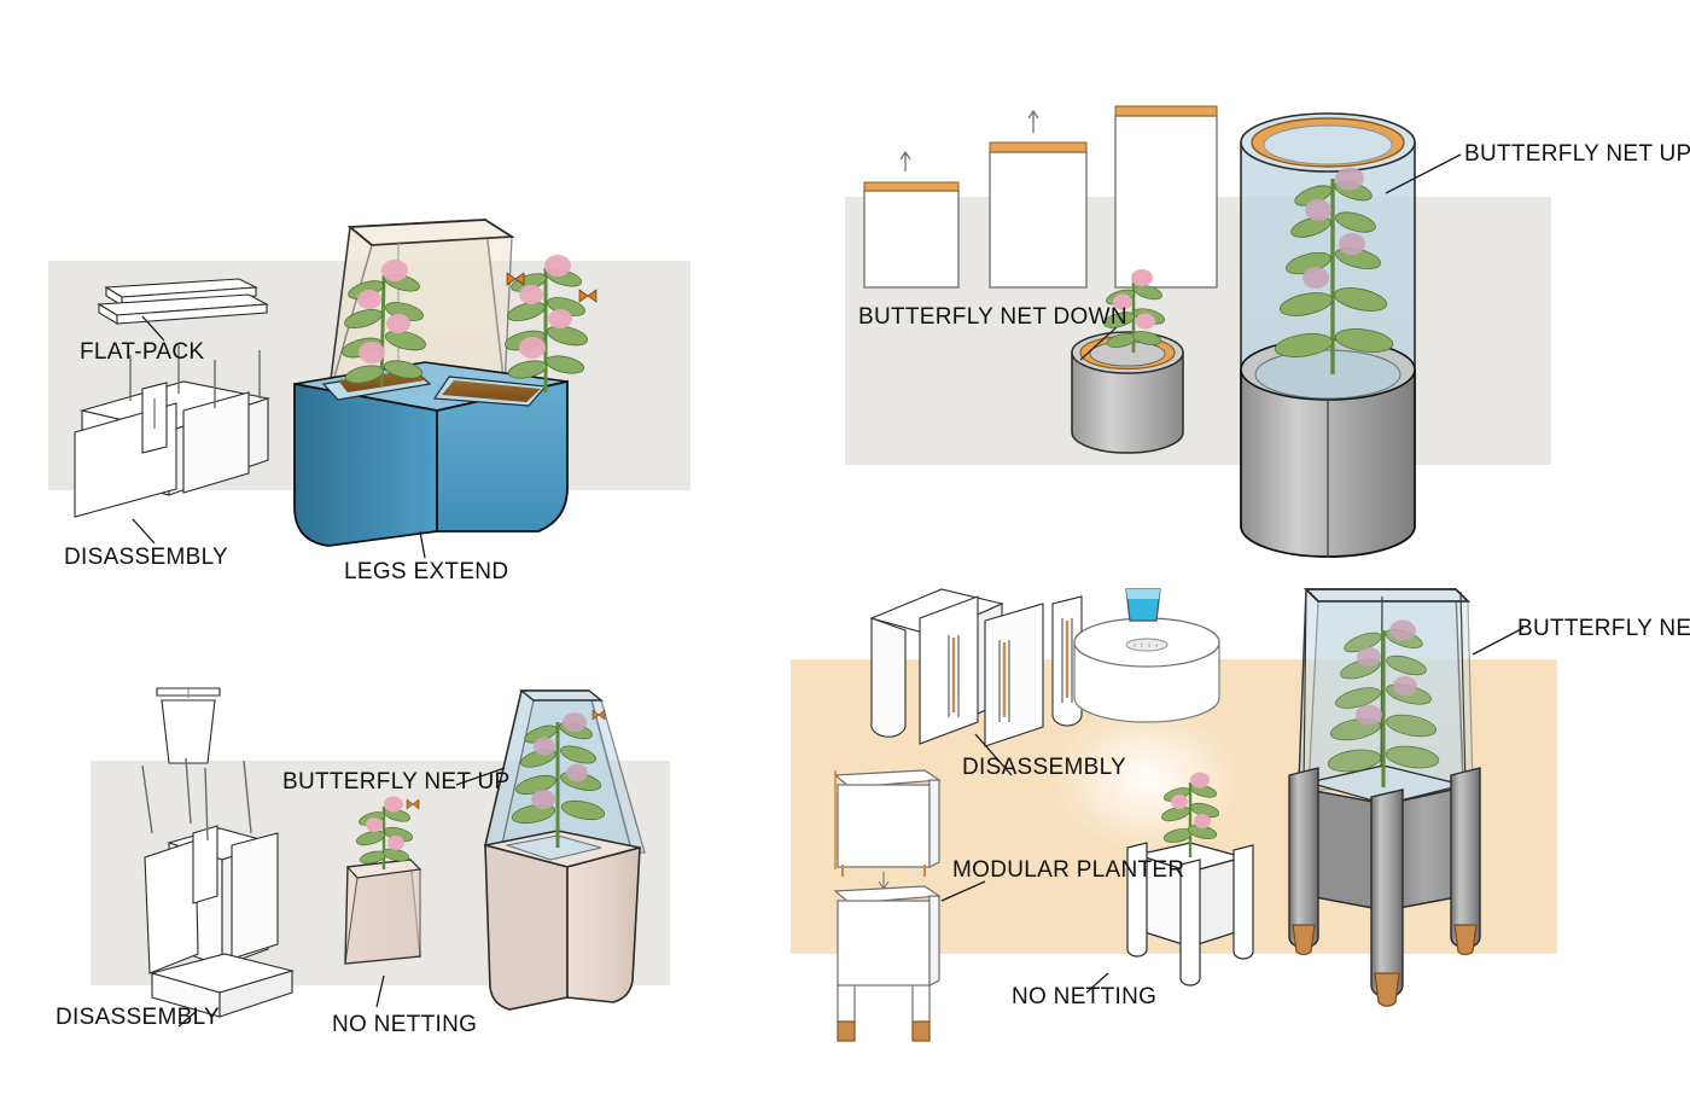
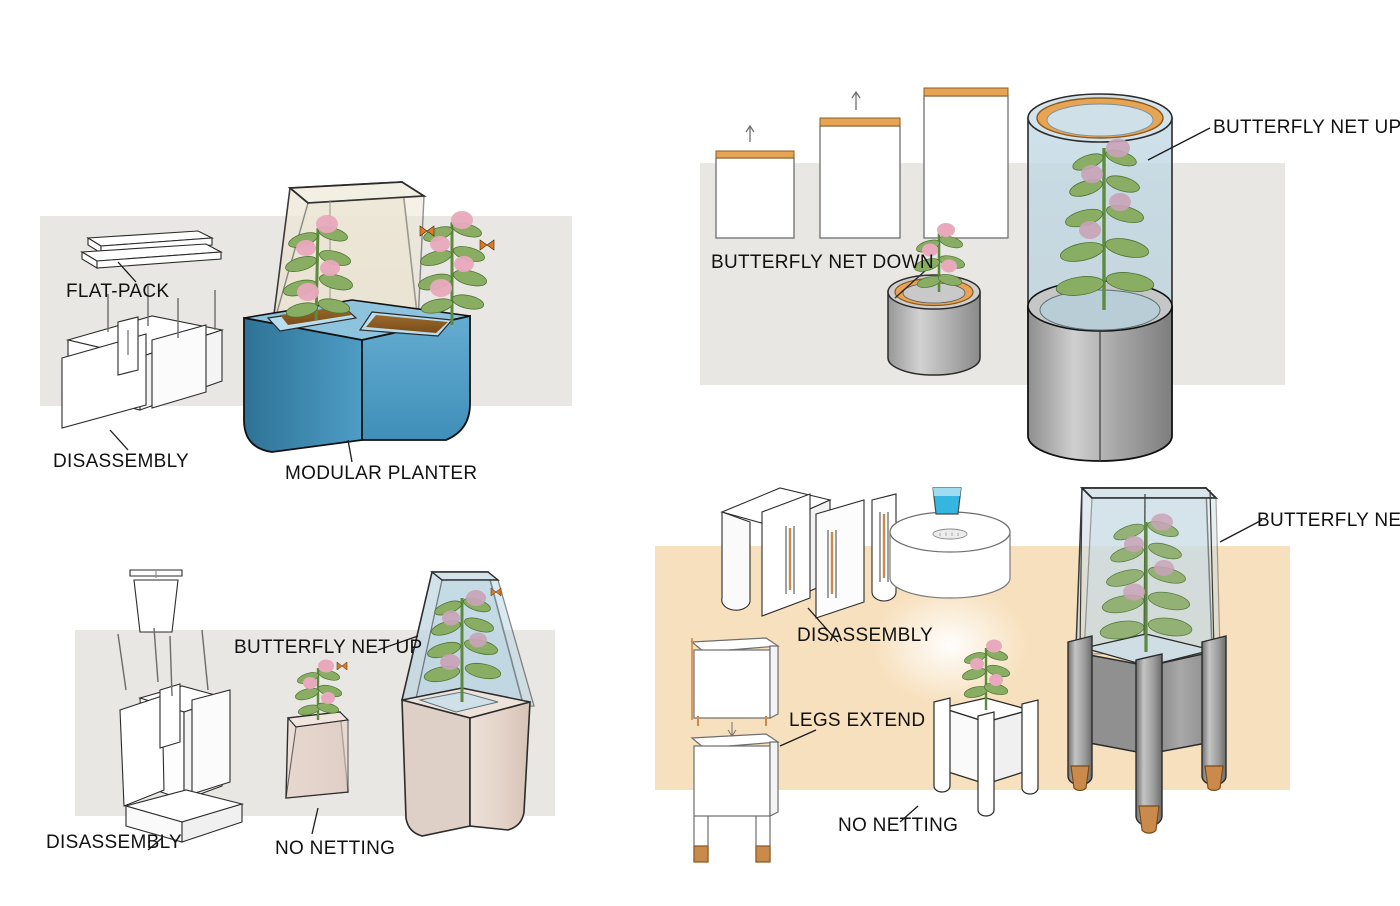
  FLAT-PACK
  DISASSEMBLY
- LEGS EXTEND
+ MODULAR PLANTER
  BUTTERFLY NET UP
  BUTTERFLY NET DOWN
  BUTTERFLY NET UP
  DISASSEMBLY
  NO NETTING
  DISASSEMBLY
- MODULAR PLANTER
+ LEGS EXTEND
  BUTTERFLY NE
  NO NETTING
